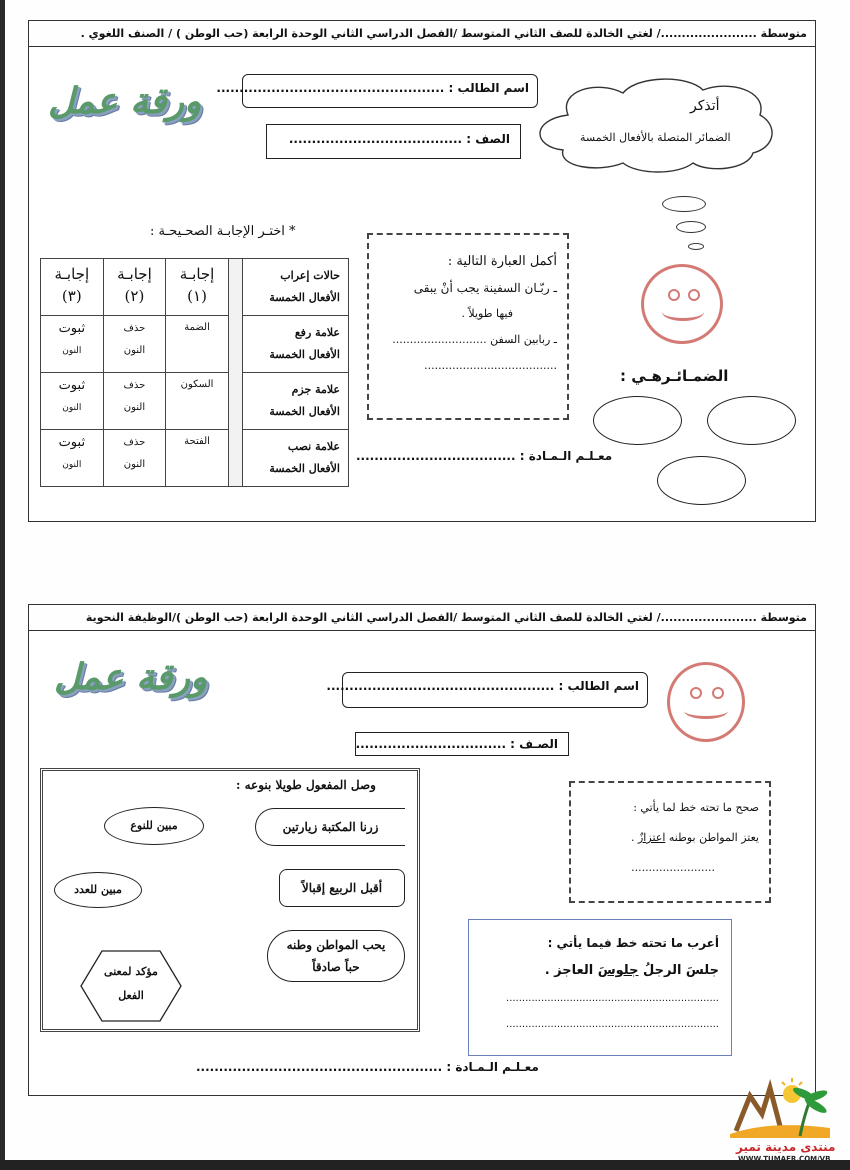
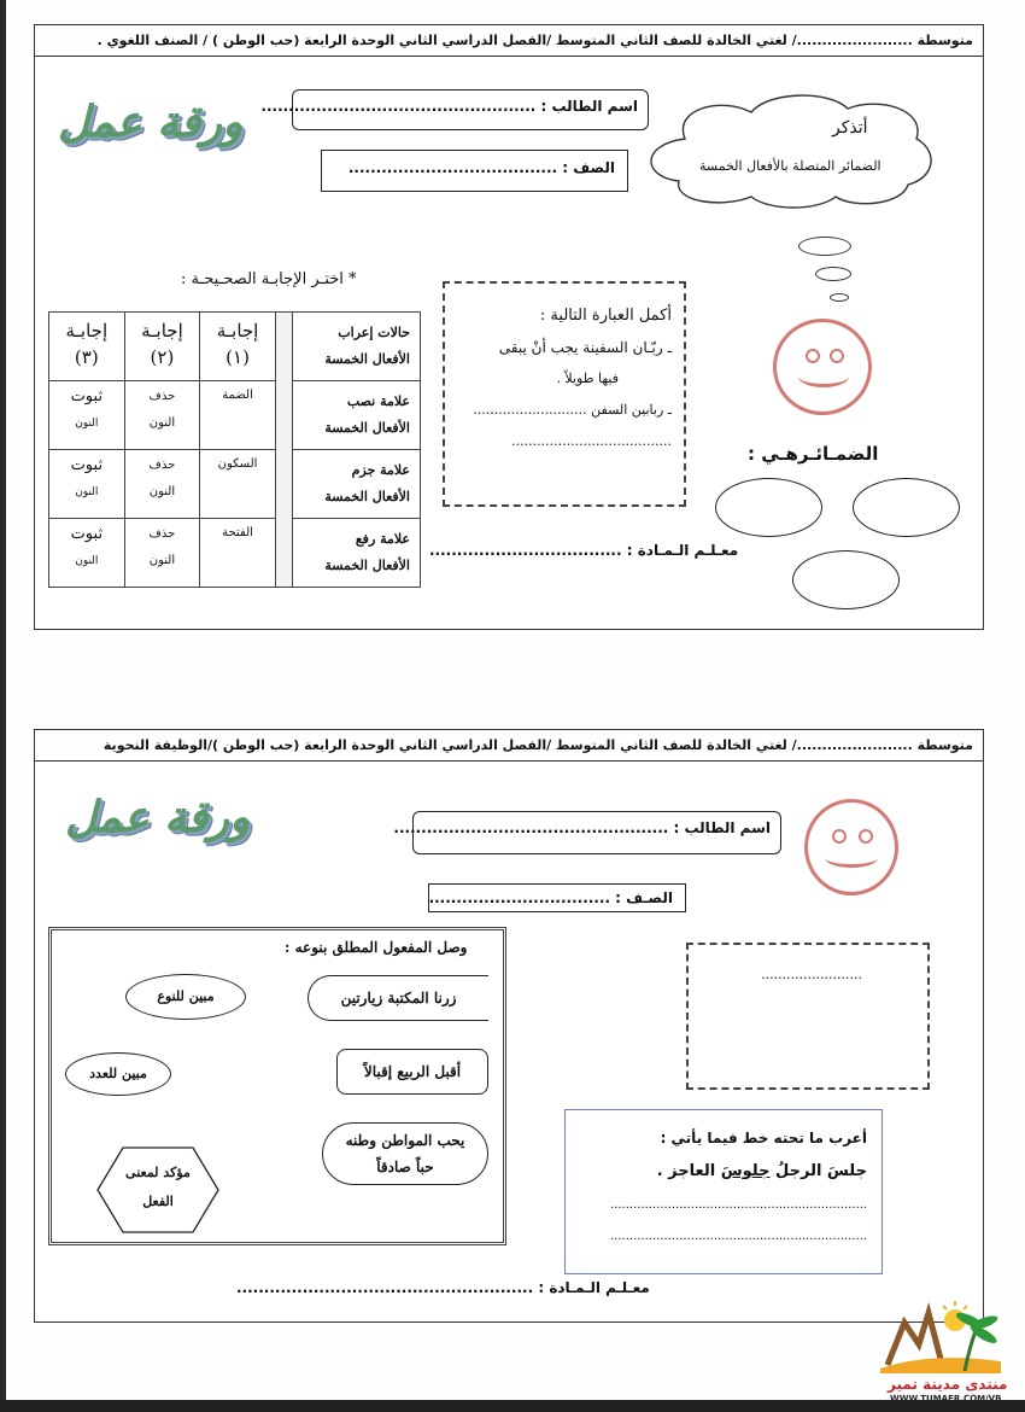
  متوسطة ......................./ لغتي الخالدة للصف الثاني المتوسط /الفصل الدراسي الثاني الوحدة الرابعة (حب الوطن ) / الصنف اللغوي .
  ورقة عمل
  اسم الطالب : ..................................................
  الصف : ......................................
  أتذكر
  الضمائر المتصلة بالأفعال الخمسة
  الضمـائـرهـي :
  * اختـر الإجابـة الصحـيحـة :
  حالات إعرابالأفعال الخمسة		إجابـة(١)	إجابـة(٢)	إجابـة(٣)
- علامة رفعالأفعال الخمسة	الضمة	حذفالنون	ثبوتالنون
+ علامة نصبالأفعال الخمسة	الضمة	حذفالنون	ثبوتالنون
  علامة جزمالأفعال الخمسة	السكون	حذفالنون	ثبوتالنون
- علامة نصبالأفعال الخمسة	الفتحة	حذفالنون	ثبوتالنون
+ علامة رفعالأفعال الخمسة	الفتحة	حذفالنون	ثبوتالنون
  أكمل العبارة التالية :
  ـ ربّـان السفينة يجب أنْ يبقى
  فيها طويلاً .
  ـ ربابين السفن ...........................
  ......................................
  معـلـم الـمـادة : ...................................
  متوسطة ......................./ لغتي الخالدة للصف الثاني المتوسط /الفصل الدراسي الثاني الوحدة الرابعة (حب الوطن )/الوظيفة النحوية
  ورقة عمل
  اسم الطالب : ..................................................
  الصـف : .................................
- وصل المفعول طويلا بنوعه :
+ وصل المفعول المطلق بنوعه :
  زرنا المكتبة زيارتين
  أقبل الربيع إقبالاً
  يحب المواطن وطنه
  حباً صادقاً
  مبين للنوع
  مبين للعدد
  مؤكد لمعنى
  الفعل
- صحح ما تحته خط لما يأتي :
- يعتز المواطن بوطنه اعتزازٌ .
  ........................
  أعرب ما تحته خط فيما يأتي :
  جلسَ الرجلُ جلوسَ العاجز .
  ...................................................................
  ...................................................................
  معـلـم الـمـادة : ......................................................
  منتدى مدينة تمير
  WWW.TUMAER.COM/VB
